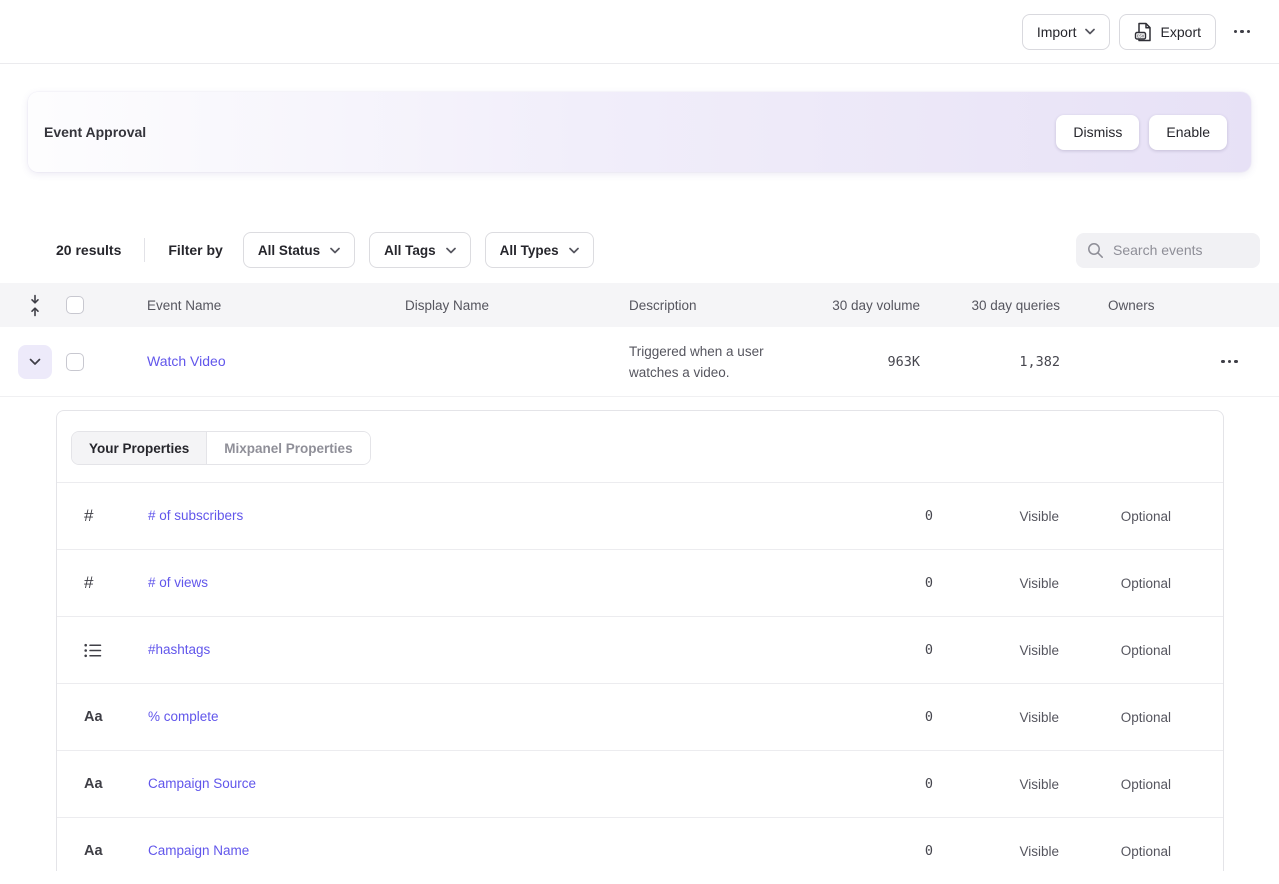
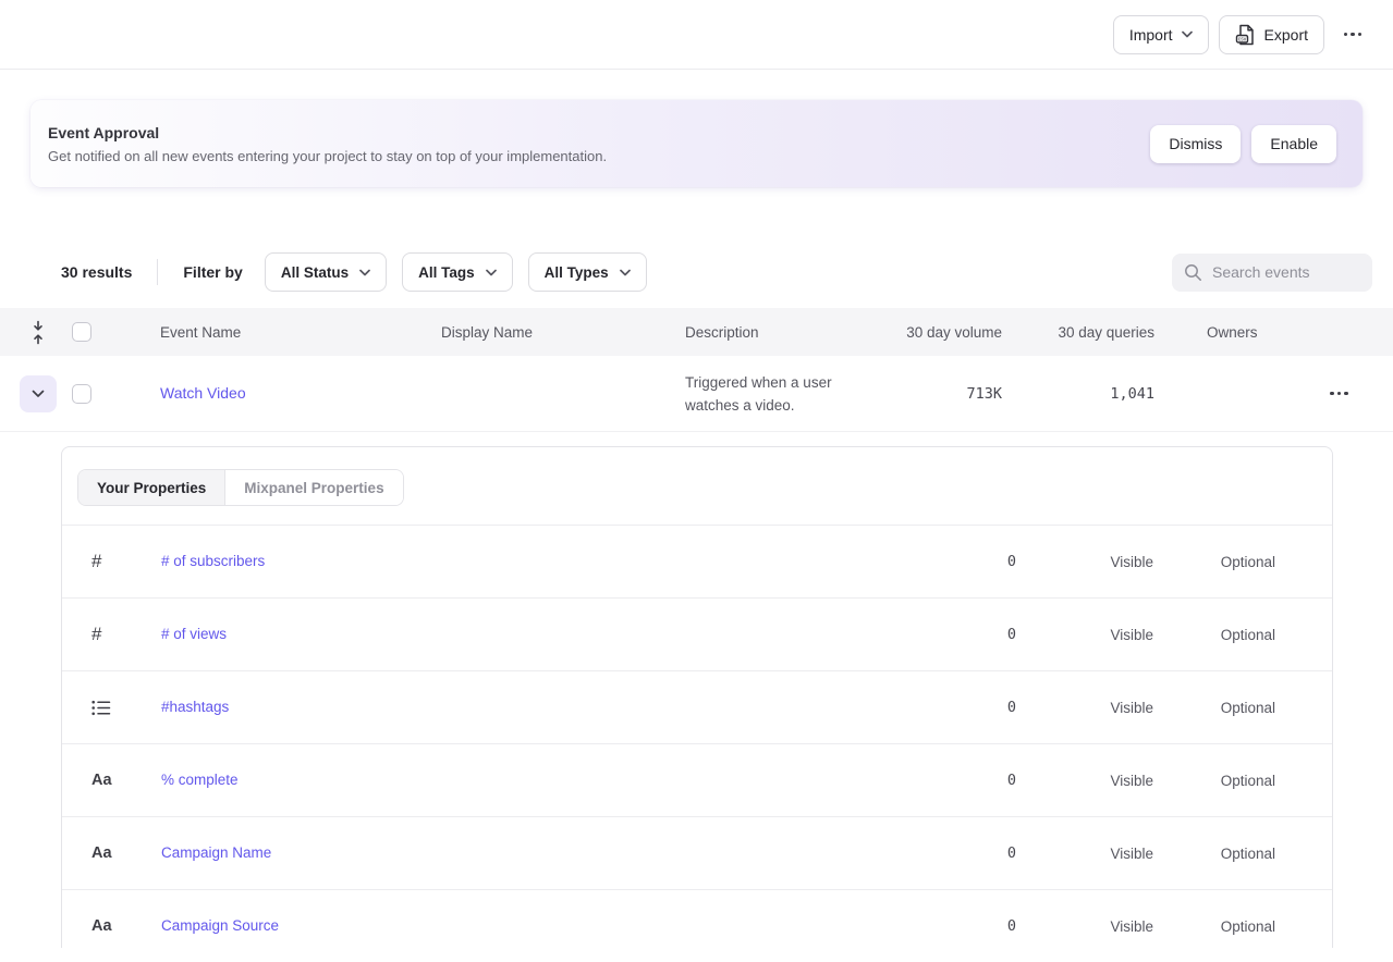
  Import
  Export
  Event Approval
+ Get notified on all new events entering your project to stay on top of your implementation.
  Dismiss
  Enable
- 20 results
+ 30 results
  Filter by
  All Status
  All Tags
  All Types
  Search events
  Event Name
  Display Name
  Description
  30 day volume
  30 day queries
  Owners
  Watch Video
  Triggered when a user watches a video.
- 963K
+ 713K
- 1,382
+ 1,041
  Your Properties
  Mixpanel Properties
  #
  # of subscribers
  0
  Visible
  Optional
  #
  # of views
  0
  Visible
  Optional
  #hashtags
  0
  Visible
  Optional
  Aa
  % complete
  0
  Visible
  Optional
  Aa
- Campaign Source
+ Campaign Name
  0
  Visible
  Optional
  Aa
- Campaign Name
+ Campaign Source
  0
  Visible
  Optional
